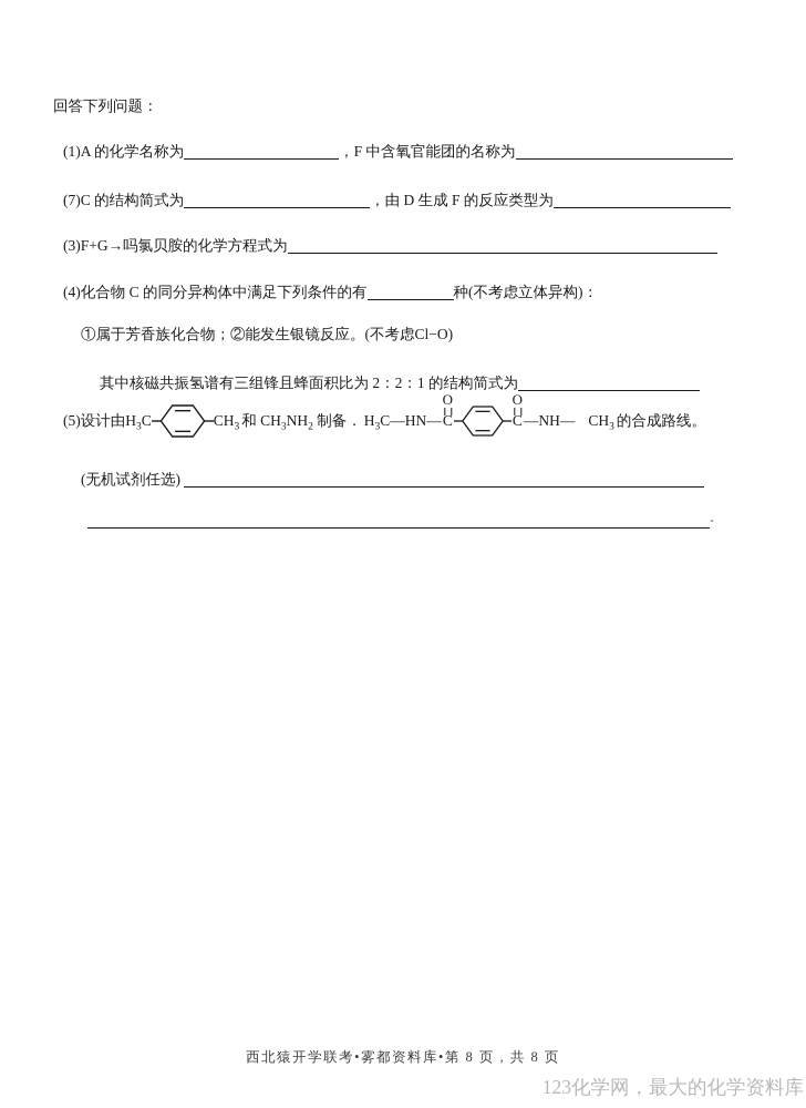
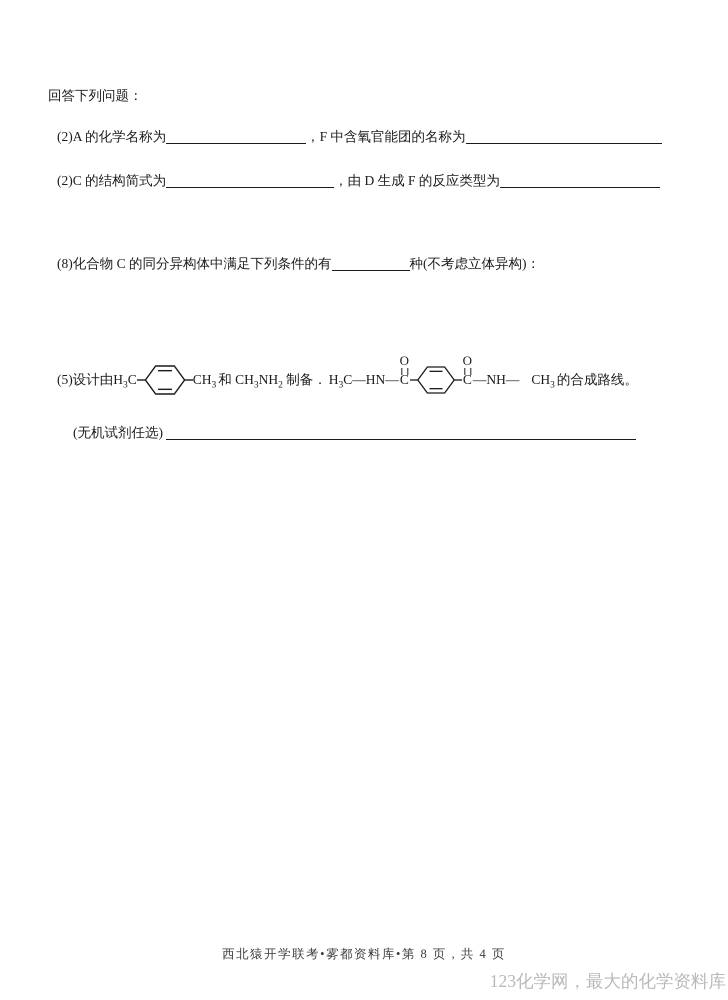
  回答下列问题：
- (1)A 的化学名称为 ，F 中含氧官能团的名称为
+ (2)A 的化学名称为 ，F 中含氧官能团的名称为
- (7)C 的结构简式为 ，由 D 生成 F 的反应类型为
+ (2)C 的结构简式为 ，由 D 生成 F 的反应类型为
- (3)F+G→吗氯贝胺的化学方程式为
- (4)化合物 C 的同分异构体中满足下列条件的有 种(不考虑立体异构)：
+ (8)化合物 C 的同分异构体中满足下列条件的有 种(不考虑立体异构)：
- ①属于芳香族化合物；②能发生银镜反应。(不考虑Cl−O)
- 其中核磁共振氢谱有三组锋且蜂面积比为 2：2：1 的结构简式为
  (5)设计由
  H3C
  CH3
  和 CH3NH2 制备．
  H3C—HN—
  O
  C
  O
  C
  —NH—
  CH3
  的合成路线。
  (无机试剂任选)
- 。
- 西北猿开学联考•雾都资料库•第 8 页，共 8 页
+ 西北猿开学联考•雾都资料库•第 8 页，共 4 页
  123化学网，最大的化学资料库
